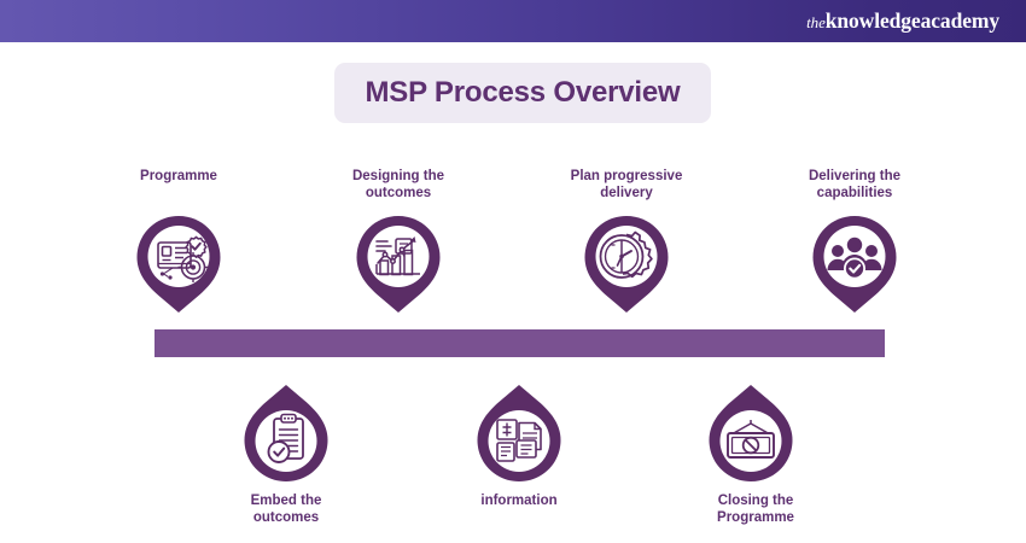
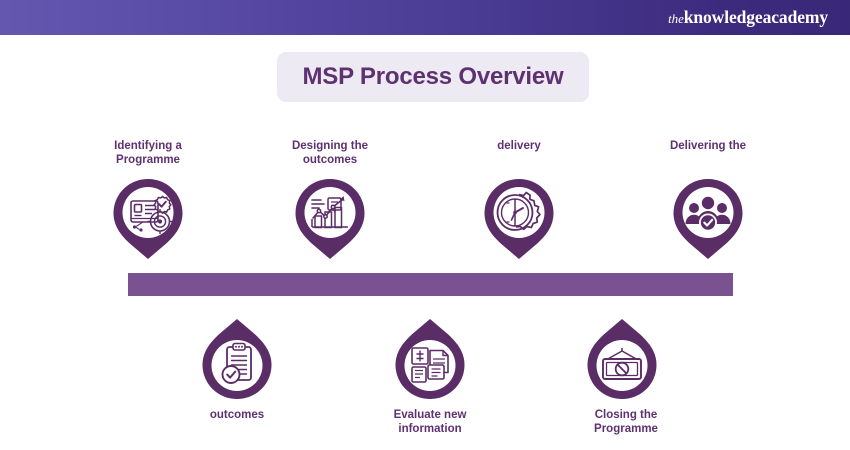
  theknowledgeacademy
  MSP Process Overview
+ Identifying a
  Programme
  Designing the
  outcomes
- Plan progressive
  delivery
  Delivering the
- capabilities
- Embed the
  outcomes
+ Evaluate new
  information
  Closing the
  Programme
